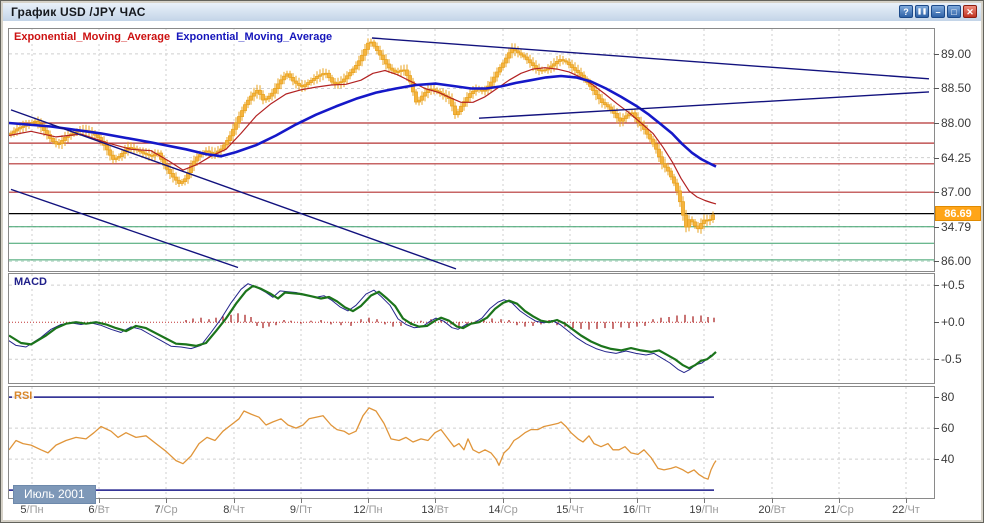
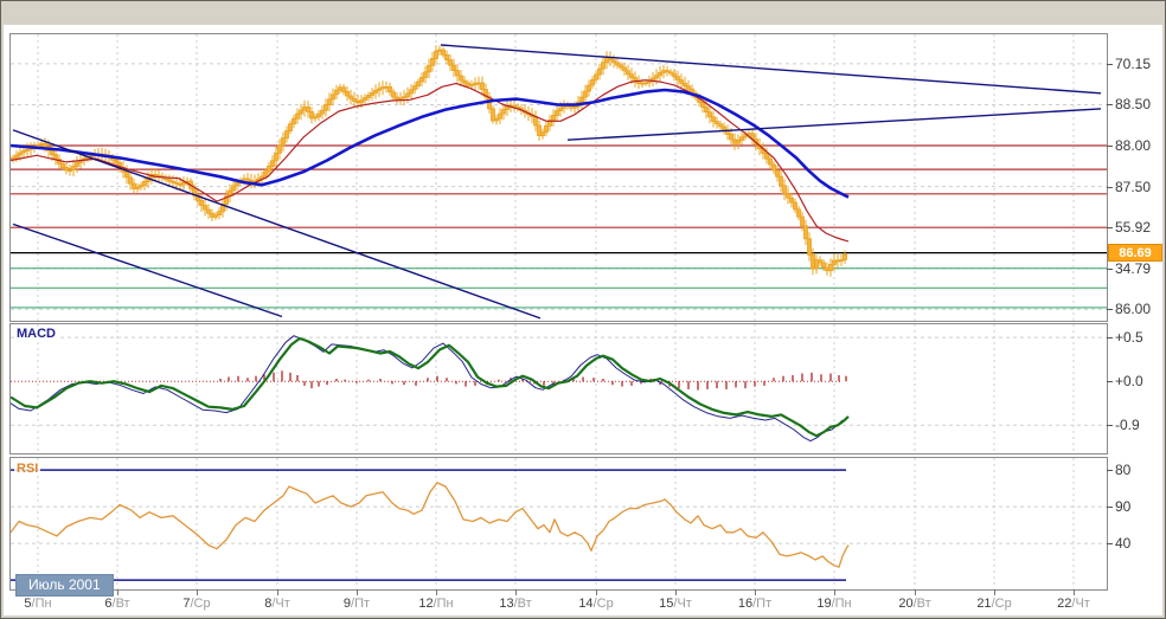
- График USD /JPY ЧАС
- ?
- –
- □
- ✕
- Exponential_Moving_Average Exponential_Moving_Average
  MACD
  RSI
  86.69
  Июль 2001
- 89.00
+ 70.15
  88.50
  88.00
- 64.25
+ 87.50
- 87.00
+ 55.92
  34.79
  86.00
  +0.5
  +0.0
- -0.5
+ -0.9
  80
- 60
+ 90
  40
  5/Пн
  6/Вт
  7/Ср
  8/Чт
  9/Пт
  12/Пн
  13/Вт
  14/Ср
  15/Чт
  16/Пт
  19/Пн
  20/Вт
  21/Ср
  22/Чт
